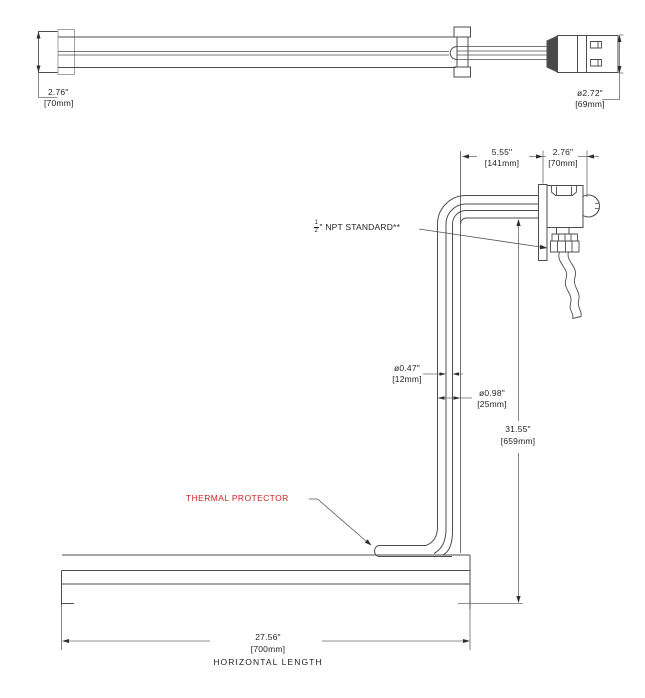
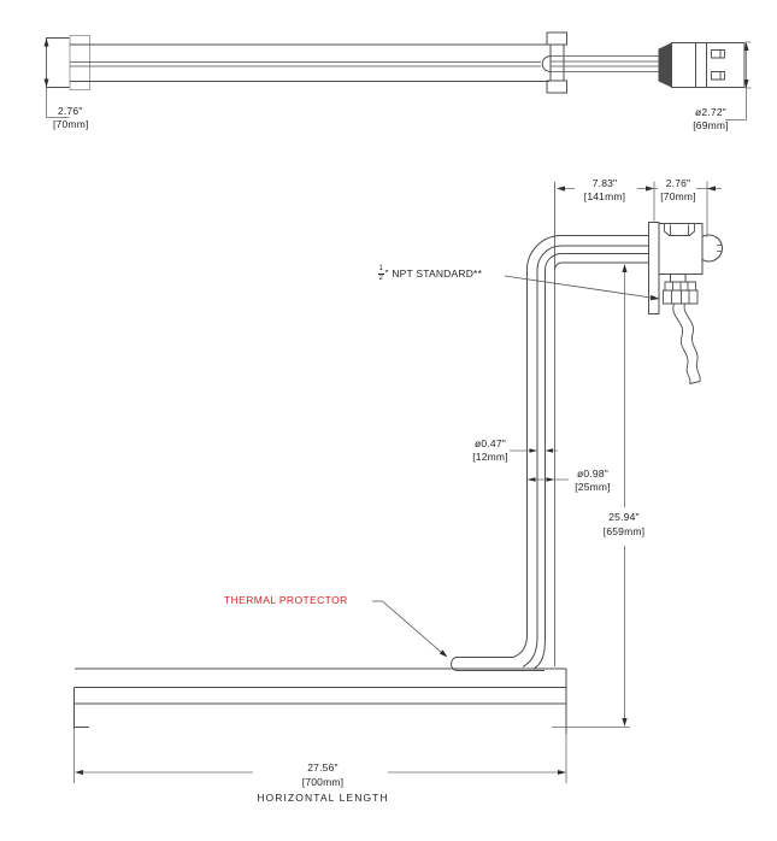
  2.76"
  [70mm]
  ø2.72"
  [69mm]
- 5.55"
+ 7.83"
  [141mm]
  2.76"
  [70mm]
  " NPT STANDARD**
  ø0.47"
  [12mm]
  ø0.98"
  [25mm]
- 31.55"
+ 25.94"
  [659mm]
  THERMAL PROTECTOR
  27.56"
  [700mm]
  HORIZONTAL LENGTH
